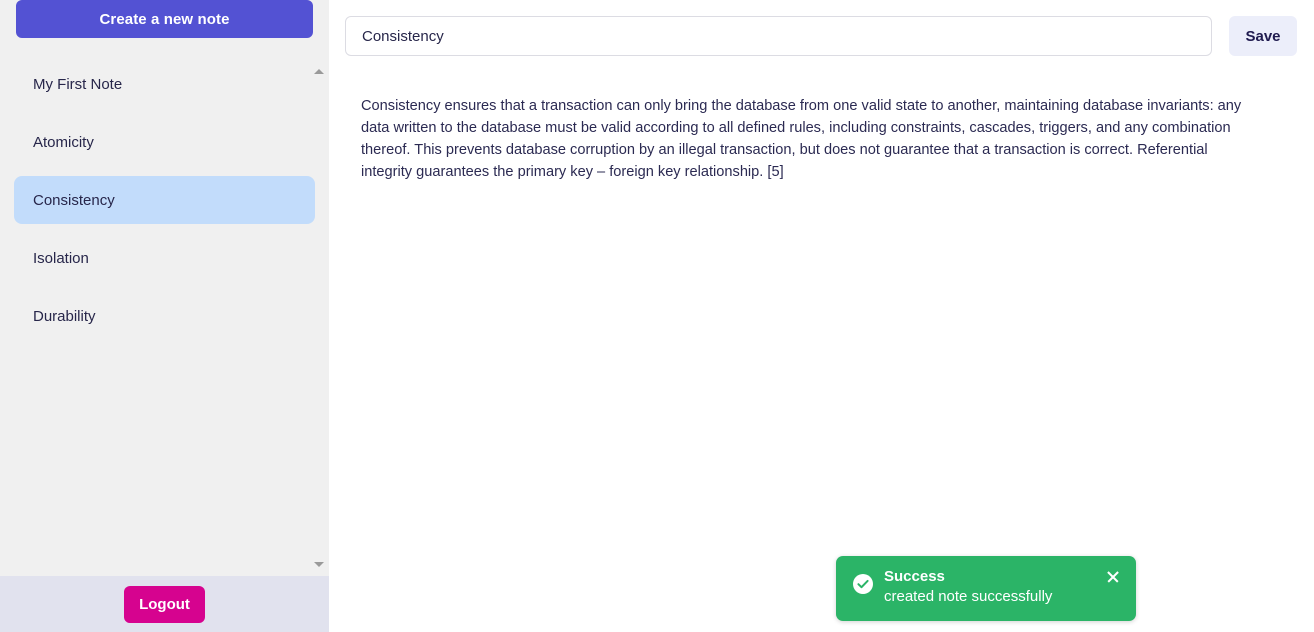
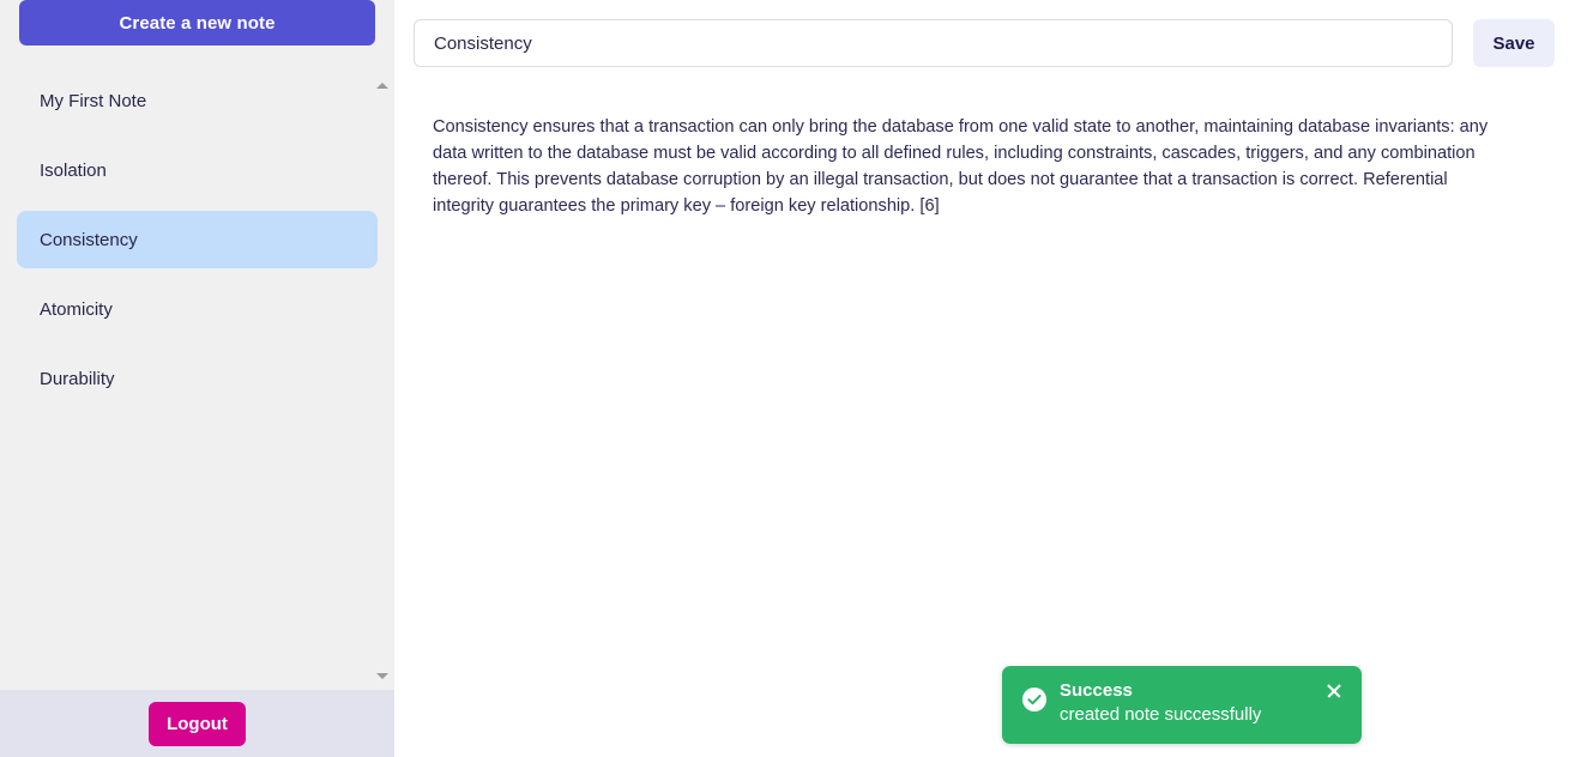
  Create a new note
  My First Note
- Atomicity
+ Isolation
  Consistency
- Isolation
+ Atomicity
  Durability
  Logout
  Consistency
  Save
- Consistency ensures that a transaction can only bring the database from one valid state to another, maintaining database invariants: any data written to the database must be valid according to all defined rules, including constraints, cascades, triggers, and any combination thereof. This prevents database corruption by an illegal transaction, but does not guarantee that a transaction is correct. Referential integrity guarantees the primary key – foreign key relationship. [5]
+ Consistency ensures that a transaction can only bring the database from one valid state to another, maintaining database invariants: any data written to the database must be valid according to all defined rules, including constraints, cascades, triggers, and any combination thereof. This prevents database corruption by an illegal transaction, but does not guarantee that a transaction is correct. Referential integrity guarantees the primary key – foreign key relationship. [6]
  Success
  created note successfully
